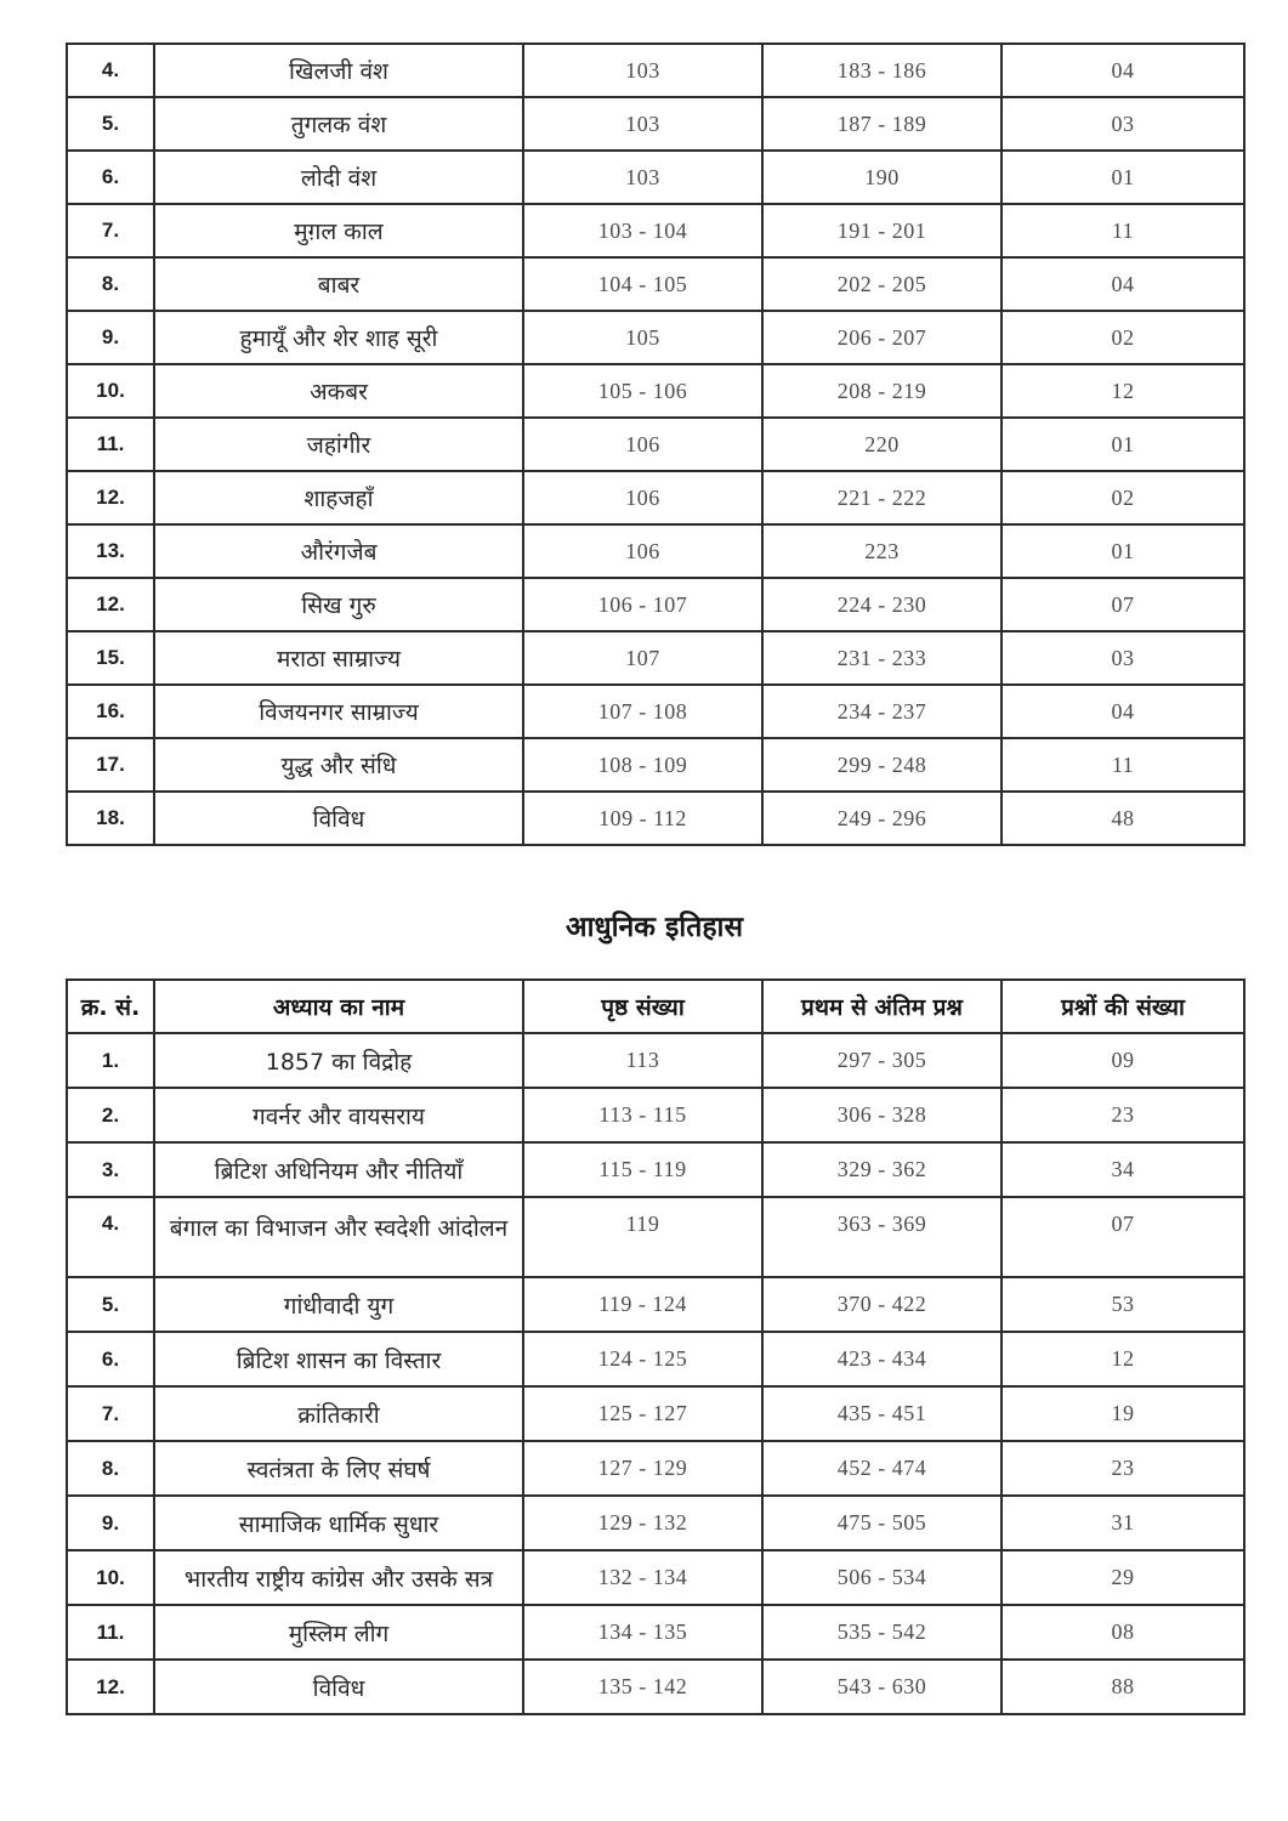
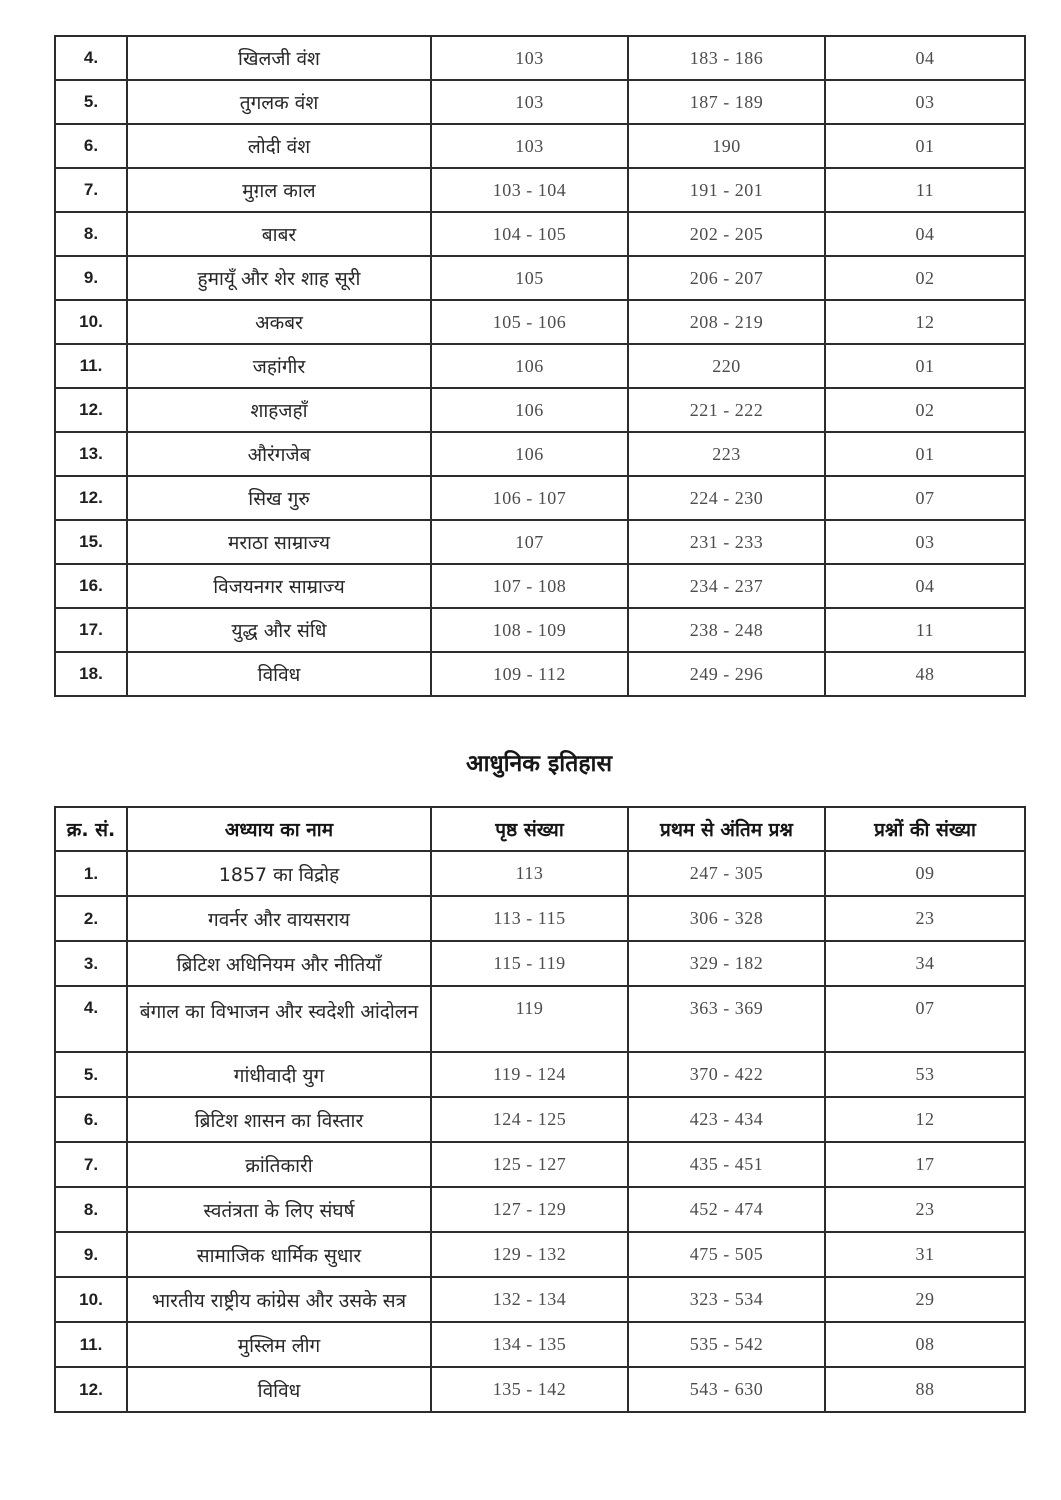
  4.	खिलजी वंश	103	183 - 186	04
  5.	तुगलक वंश	103	187 - 189	03
  6.	लोदी वंश	103	190	01
  7.	मुग़ल काल	103 - 104	191 - 201	11
  8.	बाबर	104 - 105	202 - 205	04
  9.	हुमायूँ और शेर शाह सूरी	105	206 - 207	02
  10.	अकबर	105 - 106	208 - 219	12
  11.	जहांगीर	106	220	01
  12.	शाहजहाँ	106	221 - 222	02
  13.	औरंगजेब	106	223	01
  12.	सिख गुरु	106 - 107	224 - 230	07
  15.	मराठा साम्राज्य	107	231 - 233	03
  16.	विजयनगर साम्राज्य	107 - 108	234 - 237	04
- 17.	युद्ध और संधि	108 - 109	299 - 248	11
+ 17.	युद्ध और संधि	108 - 109	238 - 248	11
  18.	विविध	109 - 112	249 - 296	48
  आधुनिक इतिहास
  क्र. सं.	अध्याय का नाम	पृष्ठ संख्या	प्रथम से अंतिम प्रश्न	प्रश्नों की संख्या
- 1.	1857 का विद्रोह	113	297 - 305	09
+ 1.	1857 का विद्रोह	113	247 - 305	09
  2.	गवर्नर और वायसराय	113 - 115	306 - 328	23
- 3.	ब्रिटिश अधिनियम और नीतियाँ	115 - 119	329 - 362	34
+ 3.	ब्रिटिश अधिनियम और नीतियाँ	115 - 119	329 - 182	34
  4.	बंगाल का विभाजन और स्वदेशी आंदोलन	119	363 - 369	07
  5.	गांधीवादी युग	119 - 124	370 - 422	53
  6.	ब्रिटिश शासन का विस्तार	124 - 125	423 - 434	12
- 7.	क्रांतिकारी	125 - 127	435 - 451	19
+ 7.	क्रांतिकारी	125 - 127	435 - 451	17
  8.	स्वतंत्रता के लिए संघर्ष	127 - 129	452 - 474	23
  9.	सामाजिक धार्मिक सुधार	129 - 132	475 - 505	31
- 10.	भारतीय राष्ट्रीय कांग्रेस और उसके सत्र	132 - 134	506 - 534	29
+ 10.	भारतीय राष्ट्रीय कांग्रेस और उसके सत्र	132 - 134	323 - 534	29
  11.	मुस्लिम लीग	134 - 135	535 - 542	08
  12.	विविध	135 - 142	543 - 630	88
